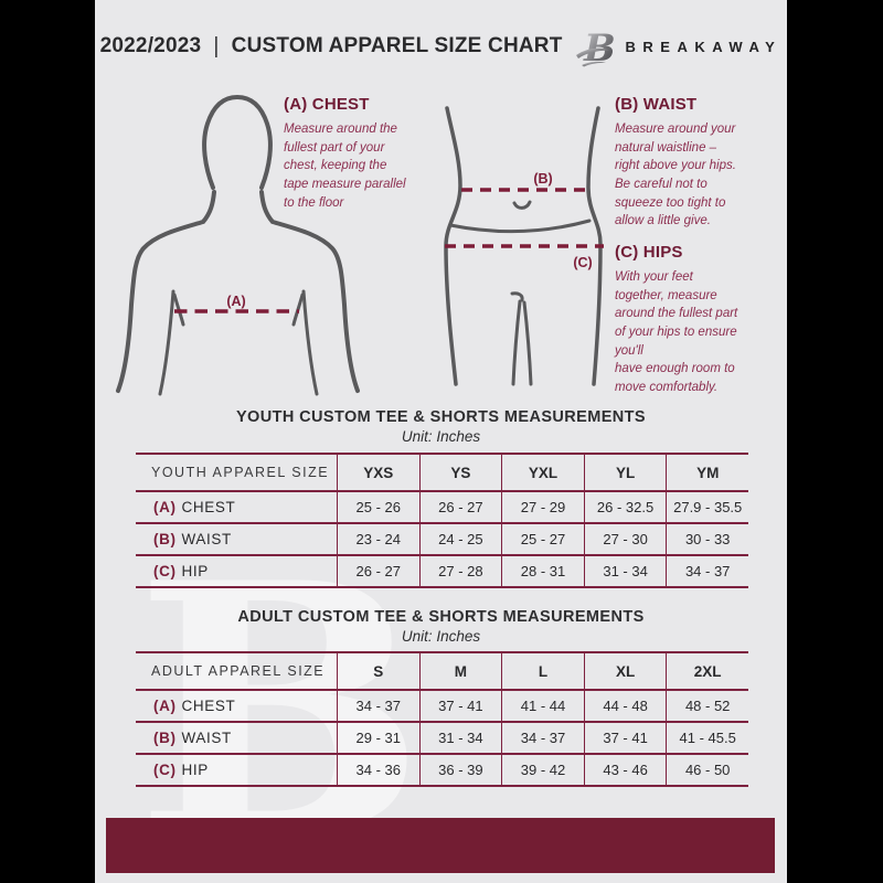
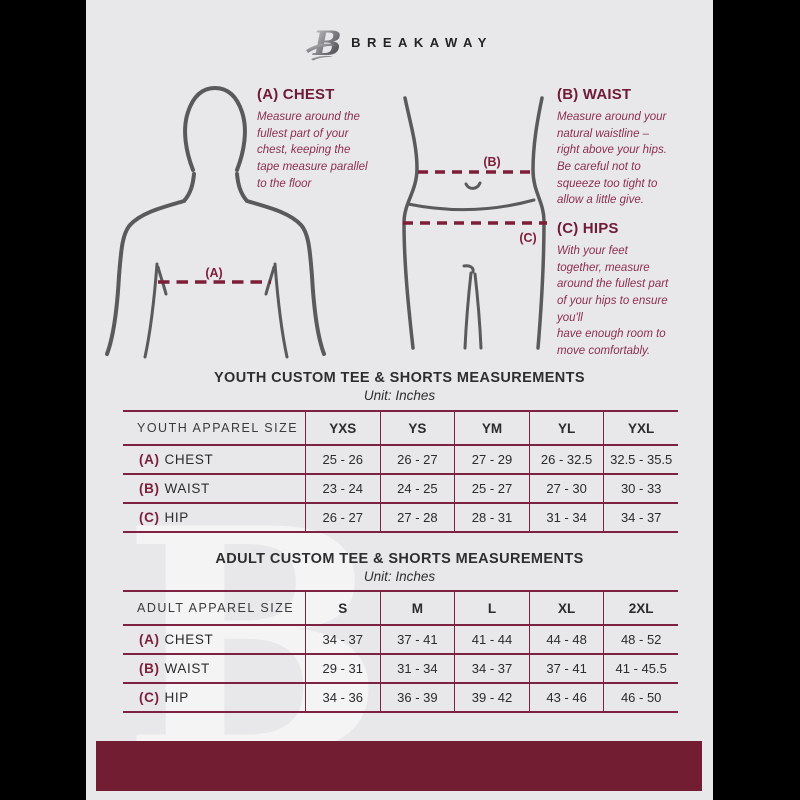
  B
- 2022/2023
- |
- CUSTOM APPAREL SIZE CHART
  BREAKAWAY
  (A)
  (B)
  (C)
  (A) CHEST
  Measure around the
  fullest part of your
  chest, keeping the
  tape measure parallel
  to the floor
  (B) WAIST
  Measure around your
  natural waistline –
  right above your hips.
  Be careful not to
  squeeze too tight to
  allow a little give.
  (C) HIPS
  With your feet
  together, measure
  around the fullest part
  of your hips to ensure
  you'll
  have enough room to
  move comfortably.
  YOUTH CUSTOM TEE & SHORTS MEASUREMENTS
  Unit: Inches
  YOUTH APPAREL SIZE
  YXS
  YS
- YXL
+ YM
  YL
- YM
+ YXL
  (A)
  CHEST
  25 - 26
  26 - 27
  27 - 29
  26 - 32.5
- 27.9 - 35.5
+ 32.5 - 35.5
  (B)
  WAIST
  23 - 24
  24 - 25
  25 - 27
  27 - 30
  30 - 33
  (C)
  HIP
  26 - 27
  27 - 28
  28 - 31
  31 - 34
  34 - 37
  ADULT CUSTOM TEE & SHORTS MEASUREMENTS
  Unit: Inches
  ADULT APPAREL SIZE
  S
  M
  L
  XL
  2XL
  (A)
  CHEST
  34 - 37
  37 - 41
  41 - 44
  44 - 48
  48 - 52
  (B)
  WAIST
  29 - 31
  31 - 34
  34 - 37
  37 - 41
  41 - 45.5
  (C)
  HIP
  34 - 36
  36 - 39
  39 - 42
  43 - 46
  46 - 50
